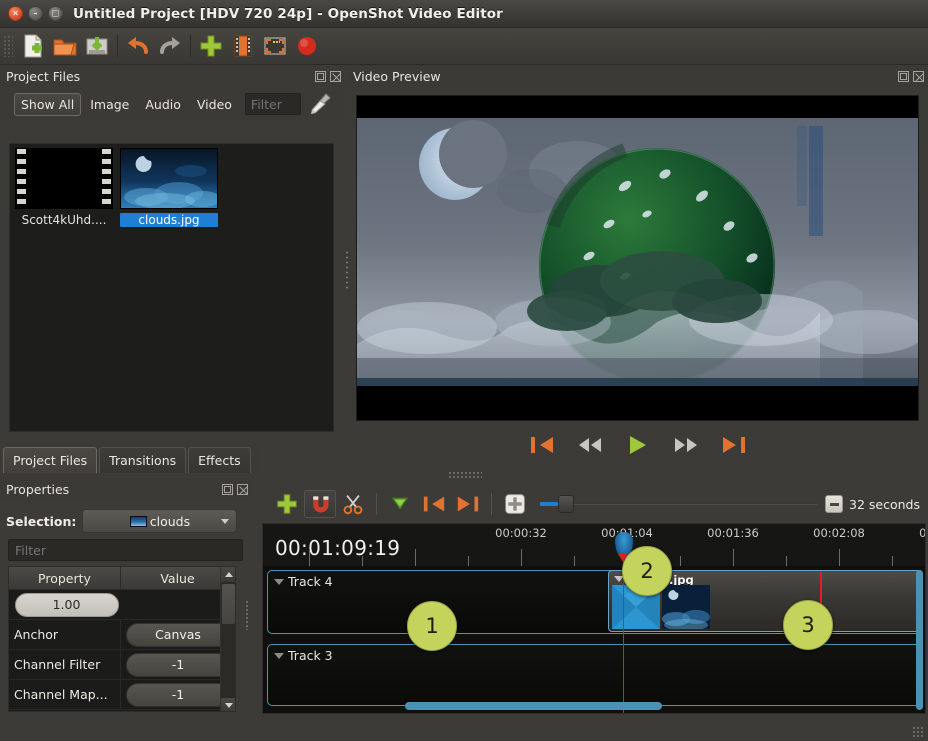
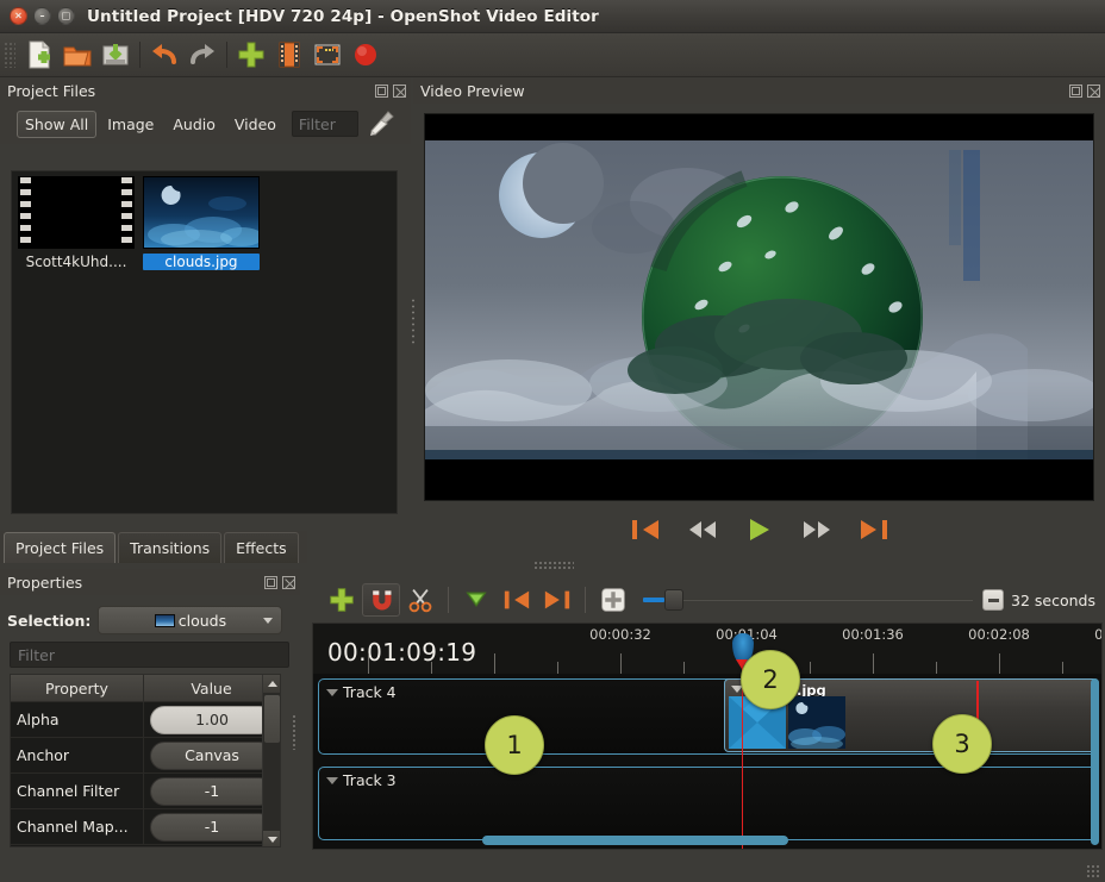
  ×
  –
  □
  Untitled Project [HDV 720 24p] - OpenShot Video Editor
  Project Files
  Show All
  Image
  Audio
  Video
  Filter
  Scott4kUhd....
  clouds.jpg
  Project Files
  Transitions
  Effects
  Properties
  Selection:
  clouds
  Filter
  Property
  Value
+ Alpha
  1.00
  Anchor
  Canvas
  Channel Filter
  -1
  Channel Map...
  -1
  Video Preview
  32 seconds
  00:01:09:19
  00:00:32
  001:04
  00:01:36
  00:02:08
  Track 4
  Track 3
  .jpg
  1
  2
  3
